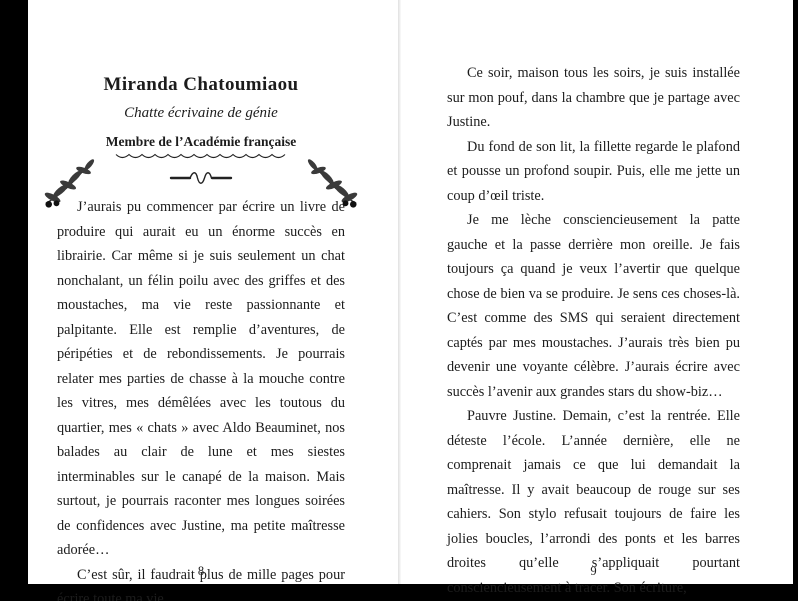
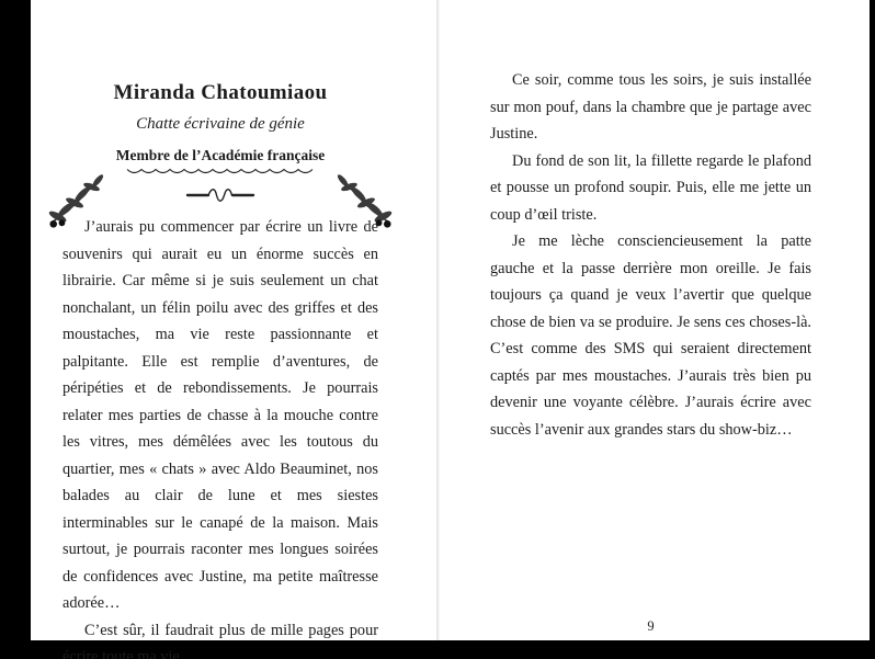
  Miranda Chatoumiaou
  Chatte écrivaine de génie
  Membre de l’Académie française
- J’aurais pu commencer par écrire un livre de produire qui aurait eu un énorme succès en librairie. Car même si je suis seulement un chat nonchalant, un félin poilu avec des griffes et des moustaches, ma vie reste passionnante et palpitante. Elle est remplie d’aventures, de péripéties et de rebondissements. Je pourrais relater mes parties de chasse à la mouche contre les vitres, mes démêlées avec les toutous du quartier, mes « chats » avec Aldo Beauminet, nos balades au clair de lune et mes siestes interminables sur le canapé de la maison. Mais surtout, je pourrais raconter mes longues soirées de confidences avec Justine, ma petite maîtresse adorée…
+ J’aurais pu commencer par écrire un livre de souvenirs qui aurait eu un énorme succès en librairie. Car même si je suis seulement un chat nonchalant, un félin poilu avec des griffes et des moustaches, ma vie reste passionnante et palpitante. Elle est remplie d’aventures, de péripéties et de rebondissements. Je pourrais relater mes parties de chasse à la mouche contre les vitres, mes démêlées avec les toutous du quartier, mes « chats » avec Aldo Beauminet, nos balades au clair de lune et mes siestes interminables sur le canapé de la maison. Mais surtout, je pourrais raconter mes longues soirées de confidences avec Justine, ma petite maîtresse adorée…
  C’est sûr, il faudrait plus de mille pages pour écrire toute ma vie.
- Ce soir, maison tous les soirs, je suis installée sur mon pouf, dans la chambre que je partage avec Justine.
+ Ce soir, comme tous les soirs, je suis installée sur mon pouf, dans la chambre que je partage avec Justine.
  Du fond de son lit, la fillette regarde le plafond et pousse un profond soupir. Puis, elle me jette un coup d’œil triste.
  Je me lèche consciencieusement la patte gauche et la passe derrière mon oreille. Je fais toujours ça quand je veux l’avertir que quelque chose de bien va se produire. Je sens ces choses-là. C’est comme des SMS qui seraient directement captés par mes moustaches. J’aurais très bien pu devenir une voyante célèbre. J’aurais écrire avec succès l’avenir aux grandes stars du show-biz…
- Pauvre Justine. Demain, c’est la rentrée. Elle déteste l’école. L’année dernière, elle ne comprenait jamais ce que lui demandait la maîtresse. Il y avait beaucoup de rouge sur ses cahiers. Son stylo refusait toujours de faire les jolies boucles, l’arrondi des ponts et les barres droites qu’elle s’appliquait pourtant consciencieusement à tracer. Son écriture,
- 8
  9
